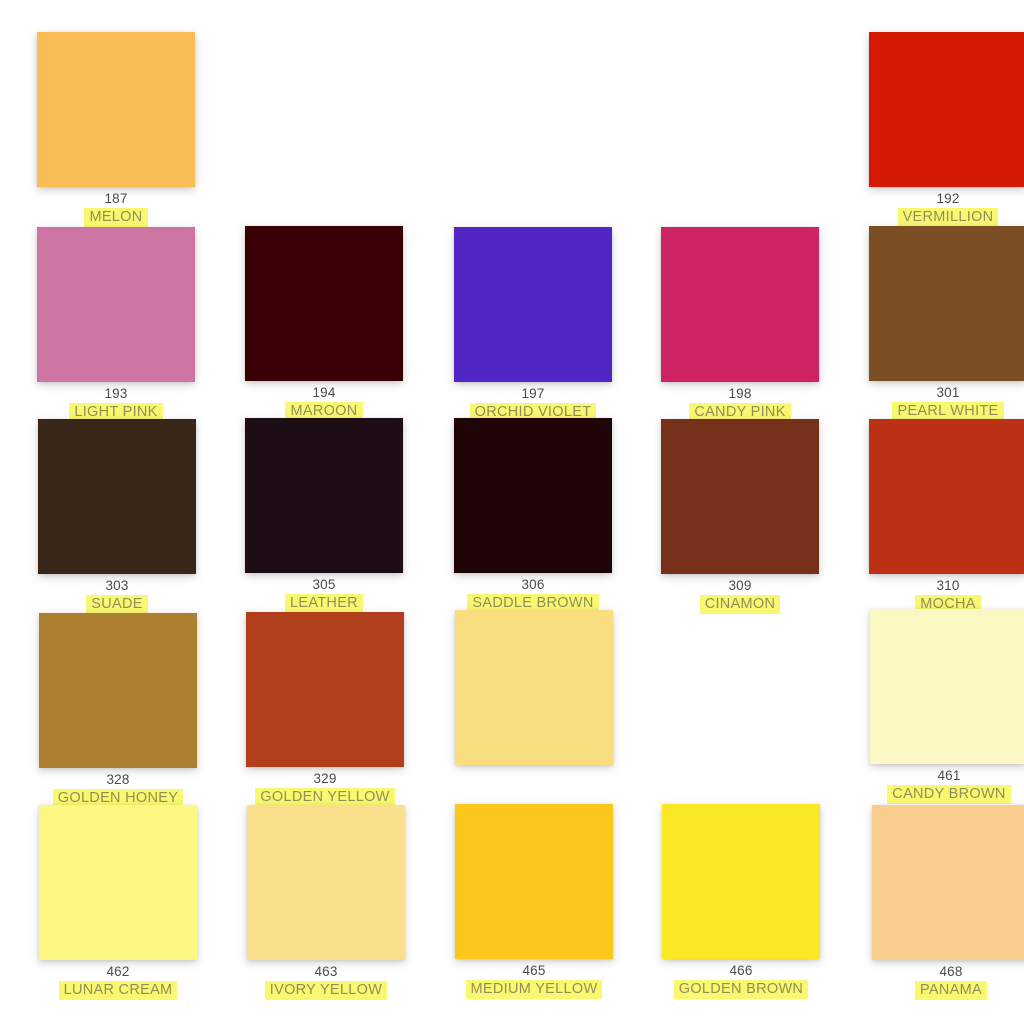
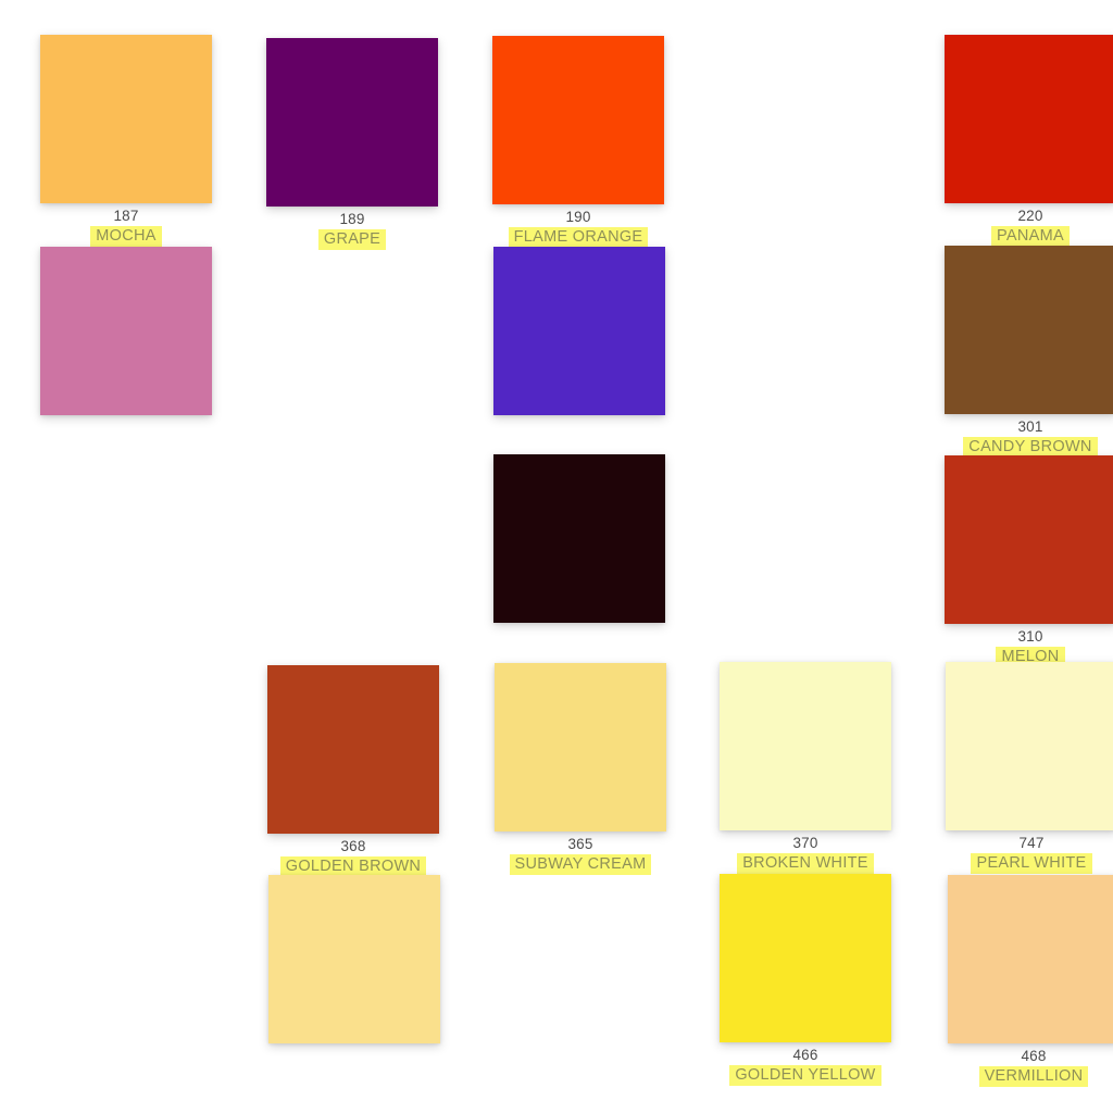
  187
- MELON
+ MOCHA
+ 189
+ GRAPE
+ 190
+ FLAME ORANGE
- 192
+ 220
- VERMILLION
+ PANAMA
- 193
- LIGHT PINK
- 194
- MAROON
- 197
- ORCHID VIOLET
- 198
- CANDY PINK
  301
- PEARL WHITE
+ CANDY BROWN
- 303
- SUADE
- 305
- LEATHER
- 306
- SADDLE BROWN
- 309
- CINAMON
  310
- MOCHA
+ MELON
- 328
- GOLDEN HONEY
- 329
+ 368
- GOLDEN YELLOW
+ GOLDEN BROWN
+ 365
+ SUBWAY CREAM
+ 370
+ BROKEN WHITE
- 461
+ 747
- CANDY BROWN
+ PEARL WHITE
- 462
- LUNAR CREAM
- 463
- IVORY YELLOW
- 465
- MEDIUM YELLOW
  466
- GOLDEN BROWN
+ GOLDEN YELLOW
  468
- PANAMA
+ VERMILLION
